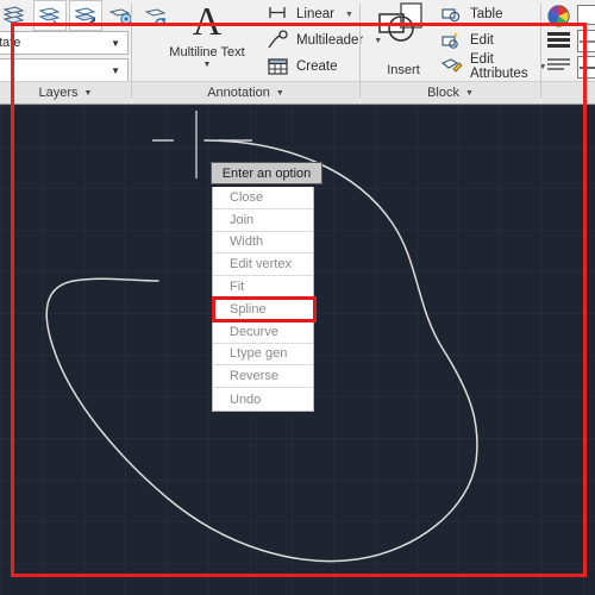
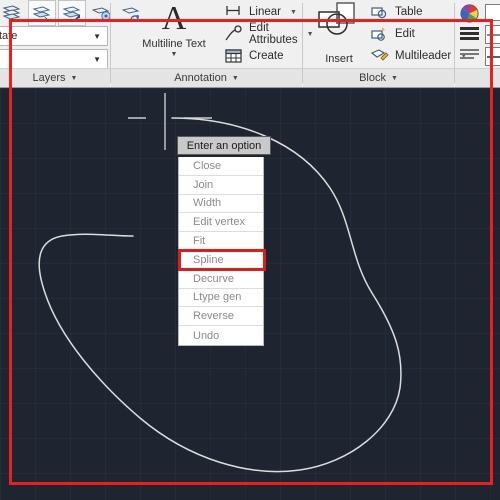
  tate
  ▼
  ▼
  A
  Multiline Text
  Linear
- Multileader
+ Edit Attributes
  Create
  Insert
  Table
  Edit
- Edit Attributes
+ Multileader
  Layers
  Annotation
  Block
  Enter an option
  Close
  Join
  Width
  Edit vertex
  Fit
  Spline
  Decurve
  Ltype gen
  Reverse
  Undo
